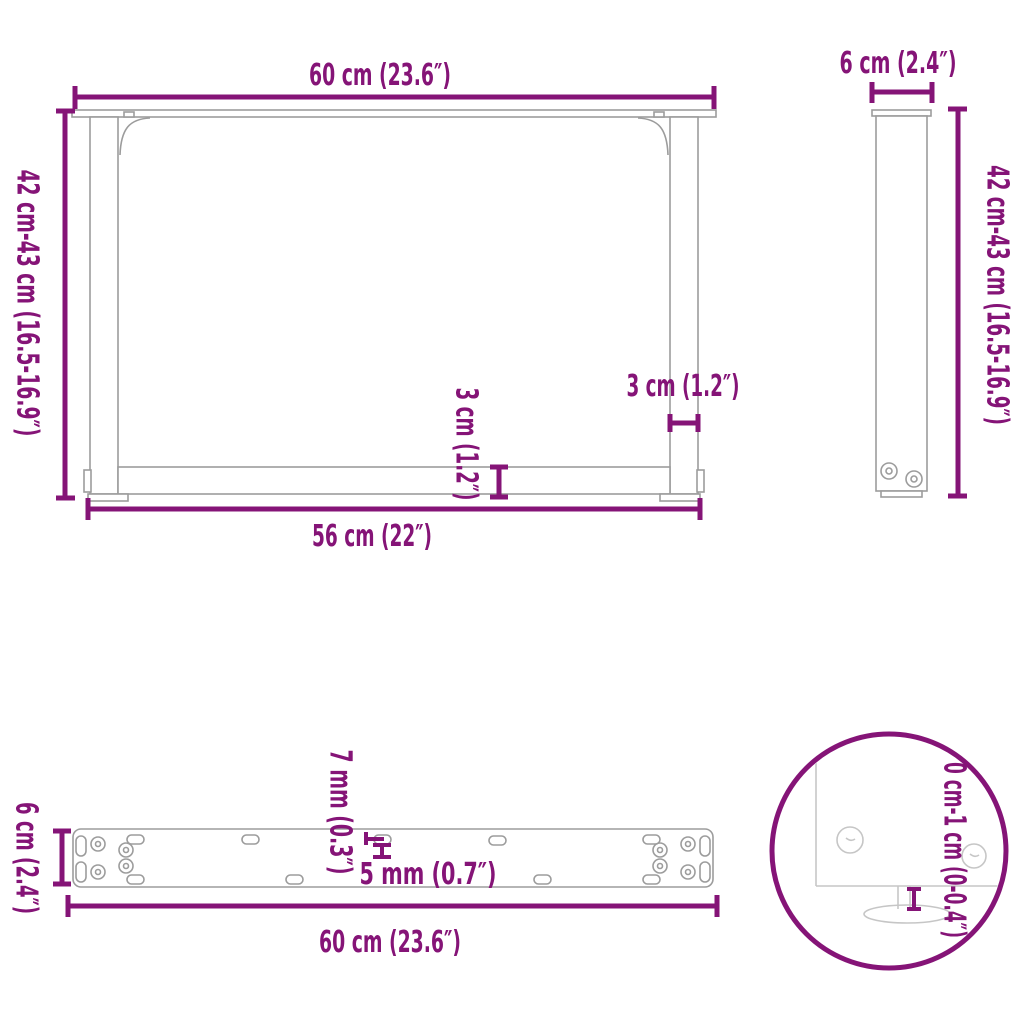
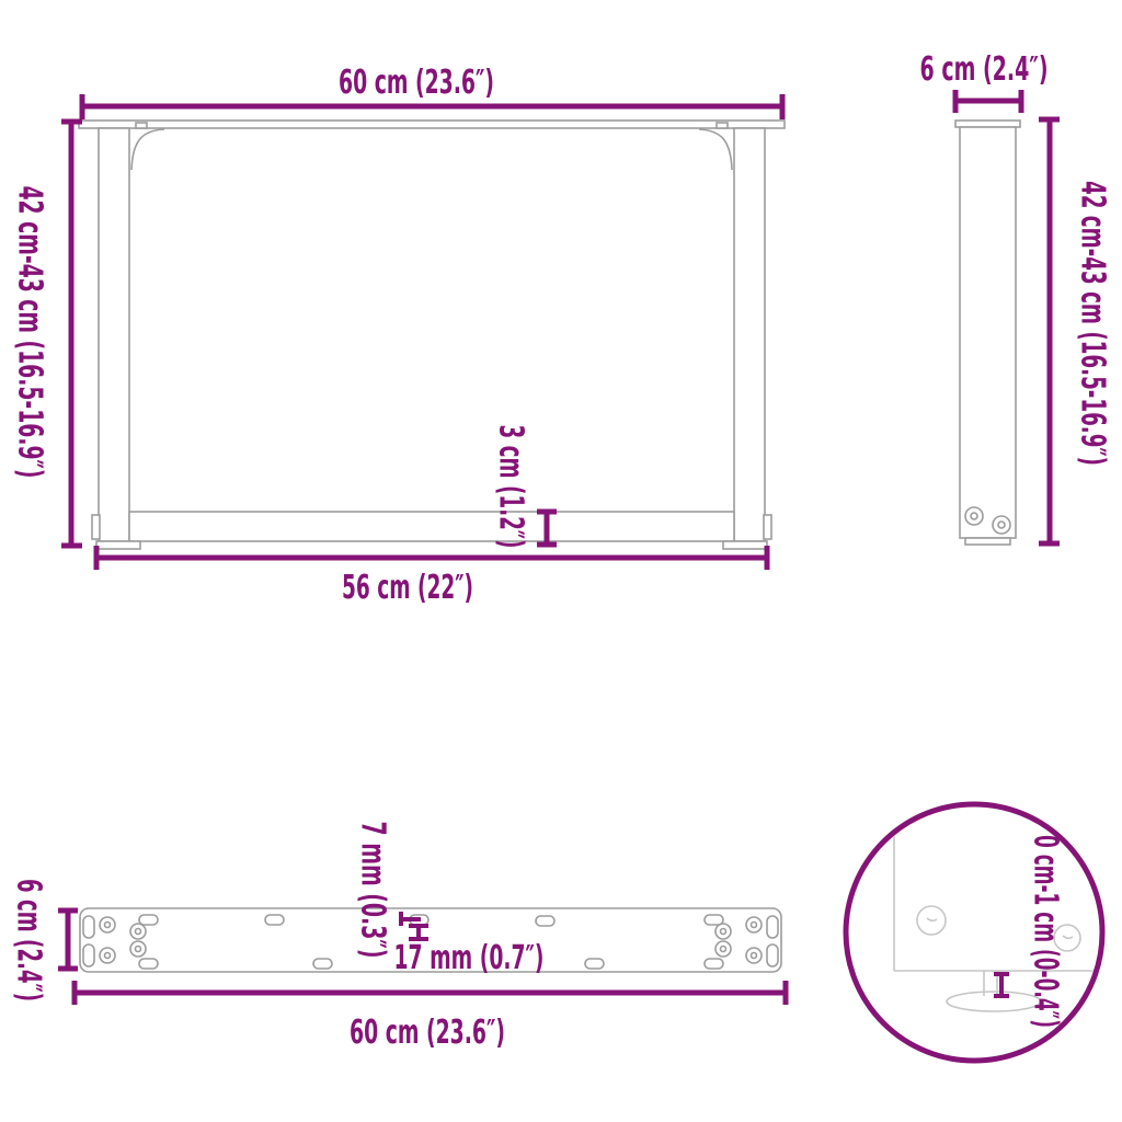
  60 cm (23.6″)
- 3 cm (1.2″)
  56 cm (22″)
  6 cm (2.4″)
- 5 mm (0.7″)
+ 17 mm (0.7″)
  60 cm (23.6″)
